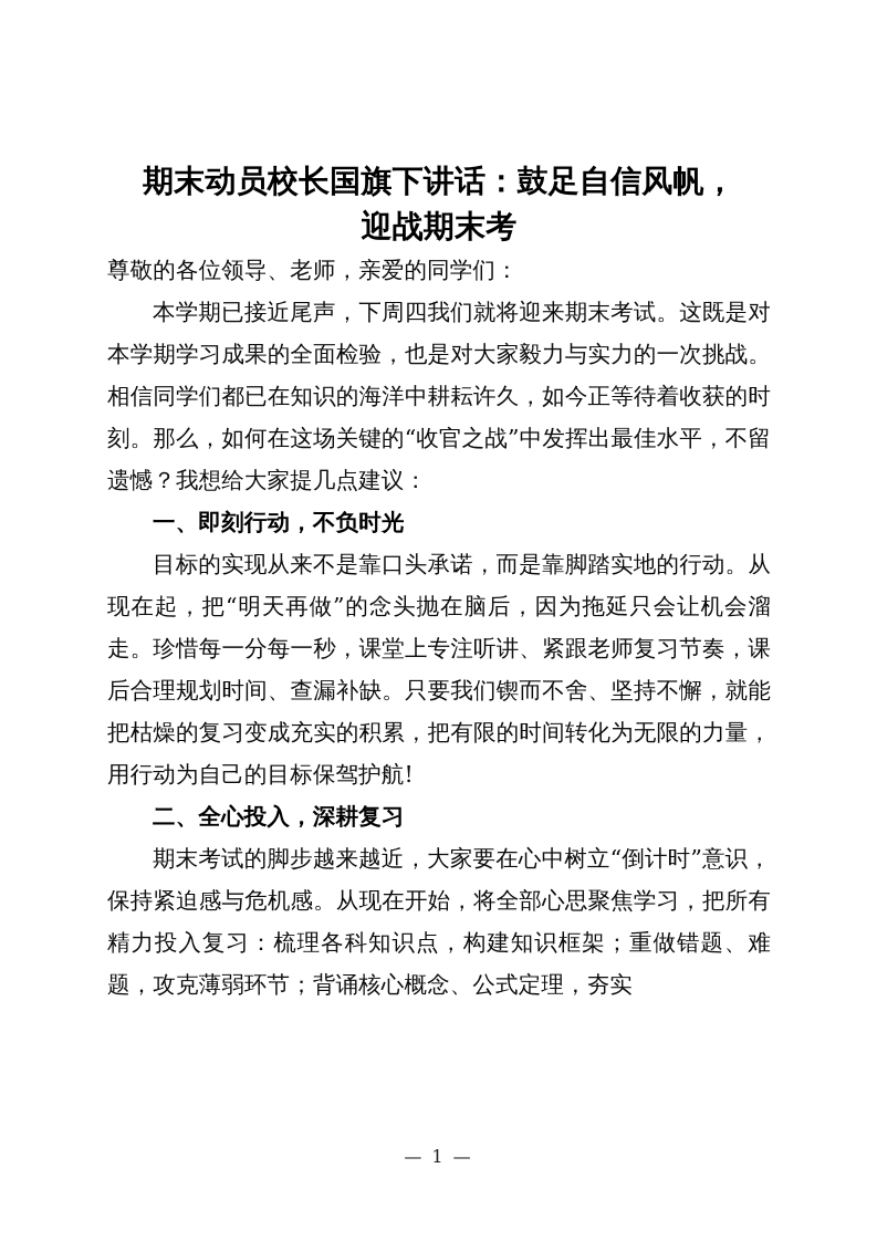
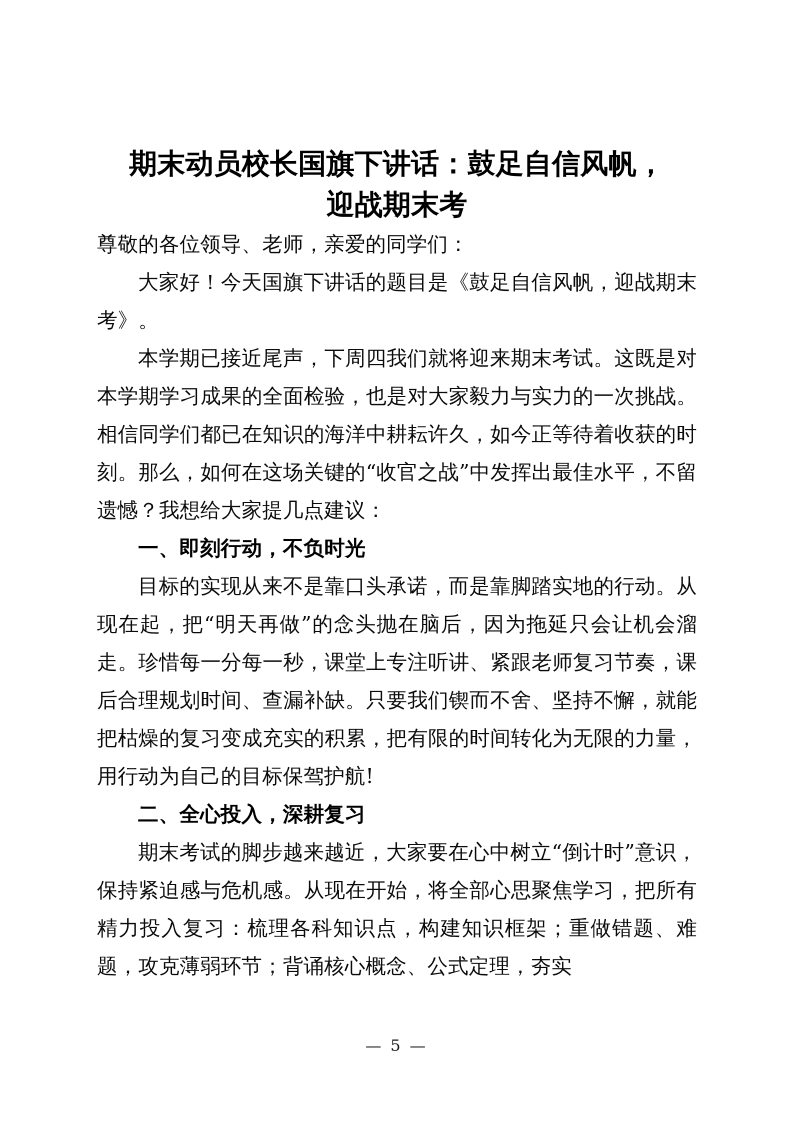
  期末动员校长国旗下讲话：鼓足自信风帆，
  迎战期末考
  尊敬的各位领导、老师，亲爱的同学们：
+ 大家好！今天国旗下讲话的题目是《鼓足自信风帆，迎战期末考》。
  本学期已接近尾声，下周四我们就将迎来期末考试。这既是对本学期学习成果的全面检验，也是对大家毅力与实力的一次挑战。相信同学们都已在知识的海洋中耕耘许久，如今正等待着收获的时刻。那么，如何在这场关键的“收官之战”中发挥出最佳水平，不留遗憾？我想给大家提几点建议：
  一、即刻行动，不负时光
  目标的实现从来不是靠口头承诺，而是靠脚踏实地的行动。从现在起，把“明天再做”的念头抛在脑后，因为拖延只会让机会溜走。珍惜每一分每一秒，课堂上专注听讲、紧跟老师复习节奏，课后合理规划时间、查漏补缺。只要我们锲而不舍、坚持不懈，就能把枯燥的复习变成充实的积累，把有限的时间转化为无限的力量，用行动为自己的目标保驾护航!
  二、全心投入，深耕复习
  期末考试的脚步越来越近，大家要在心中树立“倒计时”意识，保持紧迫感与危机感。从现在开始，将全部心思聚焦学习，把所有精力投入复习：梳理各科知识点，构建知识框架；重做错题、难题，攻克薄弱环节；背诵核心概念、公式定理，夯实
- — 1 —
+ — 5 —
